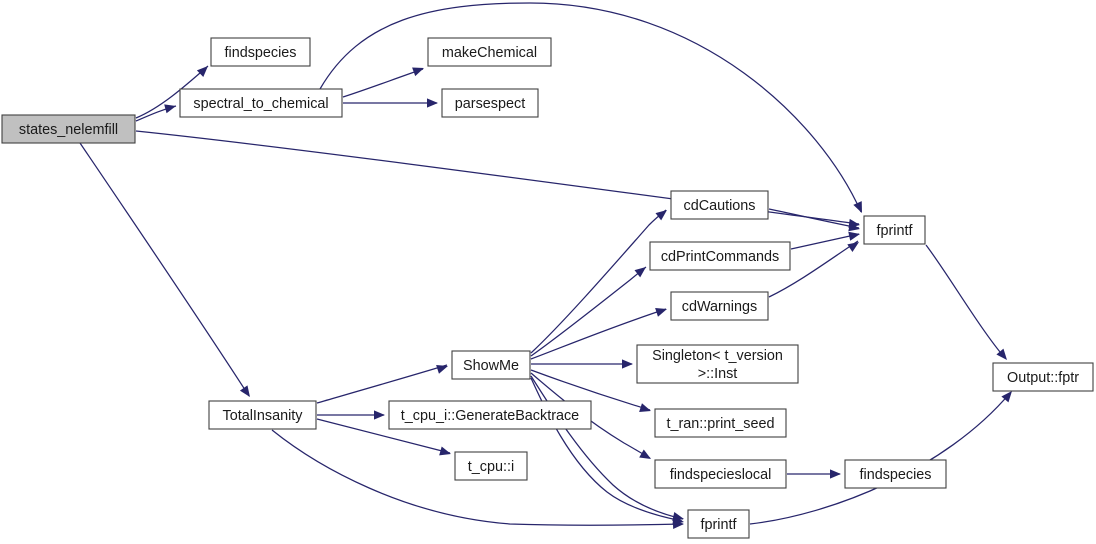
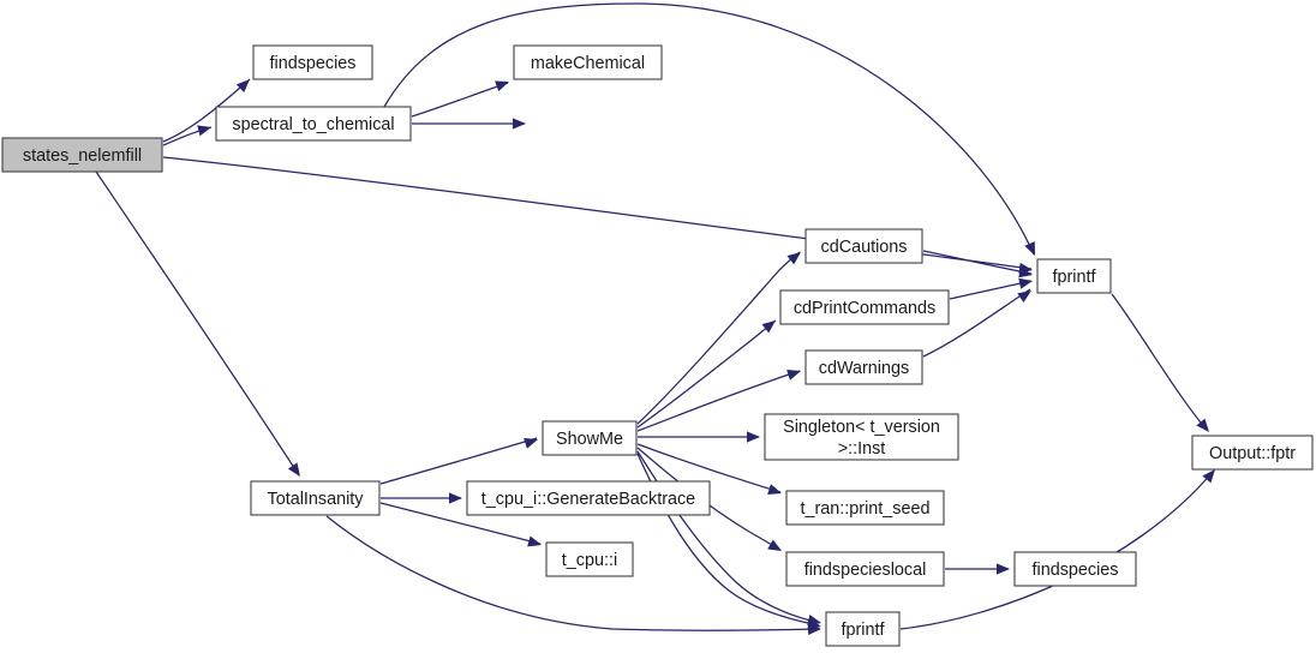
  states_nelemfill
  findspecies
  spectral_to_chemical
  makeChemical
- parsespect
  fprintf
  cdCautions
  cdPrintCommands
  cdWarnings
  ShowMe
  Singleton< t_version
  >::Inst
  t_cpu_i::GenerateBacktrace
  t_ran::print_seed
  TotalInsanity
  t_cpu::i
  findspecieslocal
  findspecies
  fprintf
  Output::fptr
